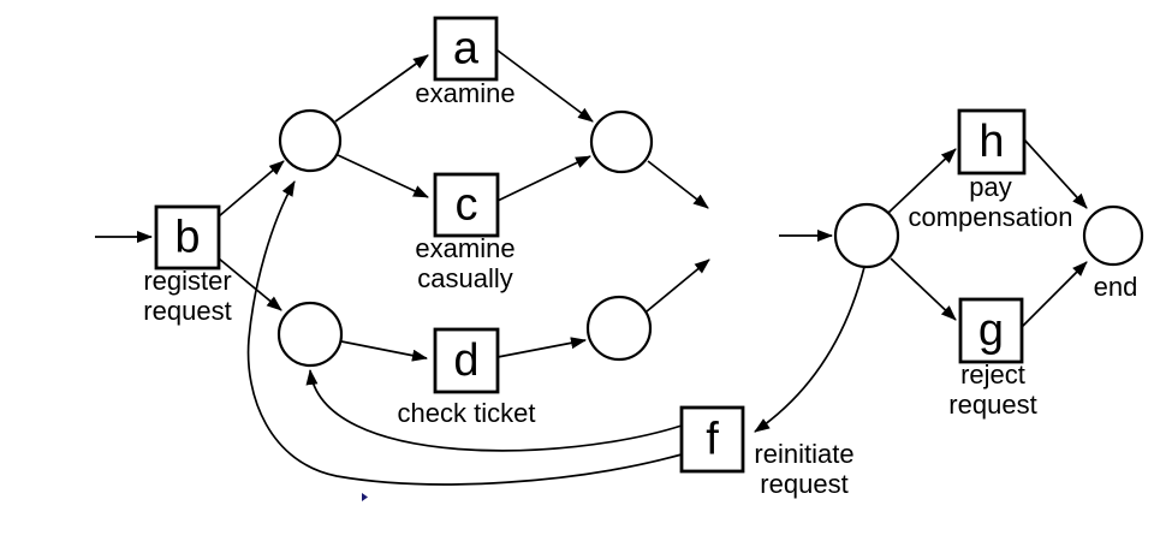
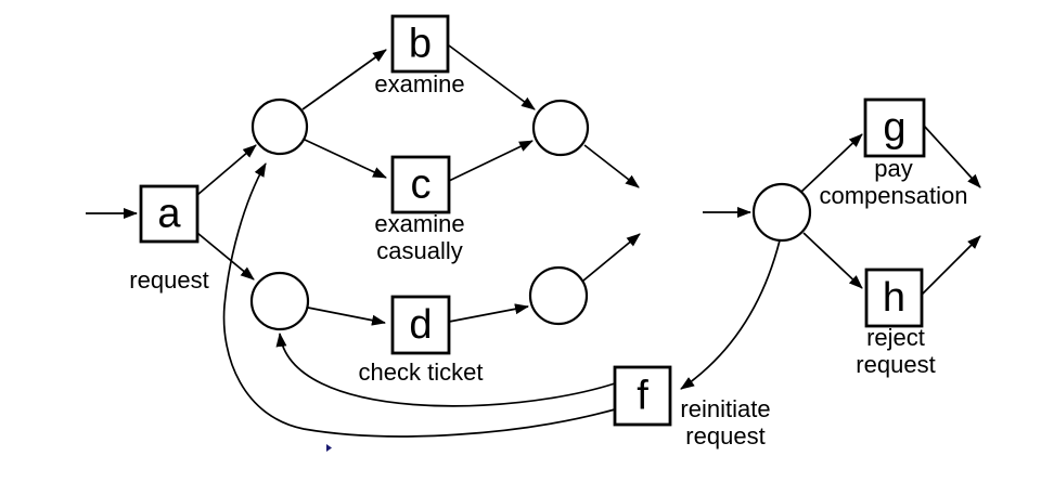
- b
+ a
- register
  request
- a
+ b
  examine
  c
  examine
  casually
  d
  check ticket
  f
  reinitiate
  request
- h
+ g
  pay
  compensation
- g
+ h
  reject
  request
- end
